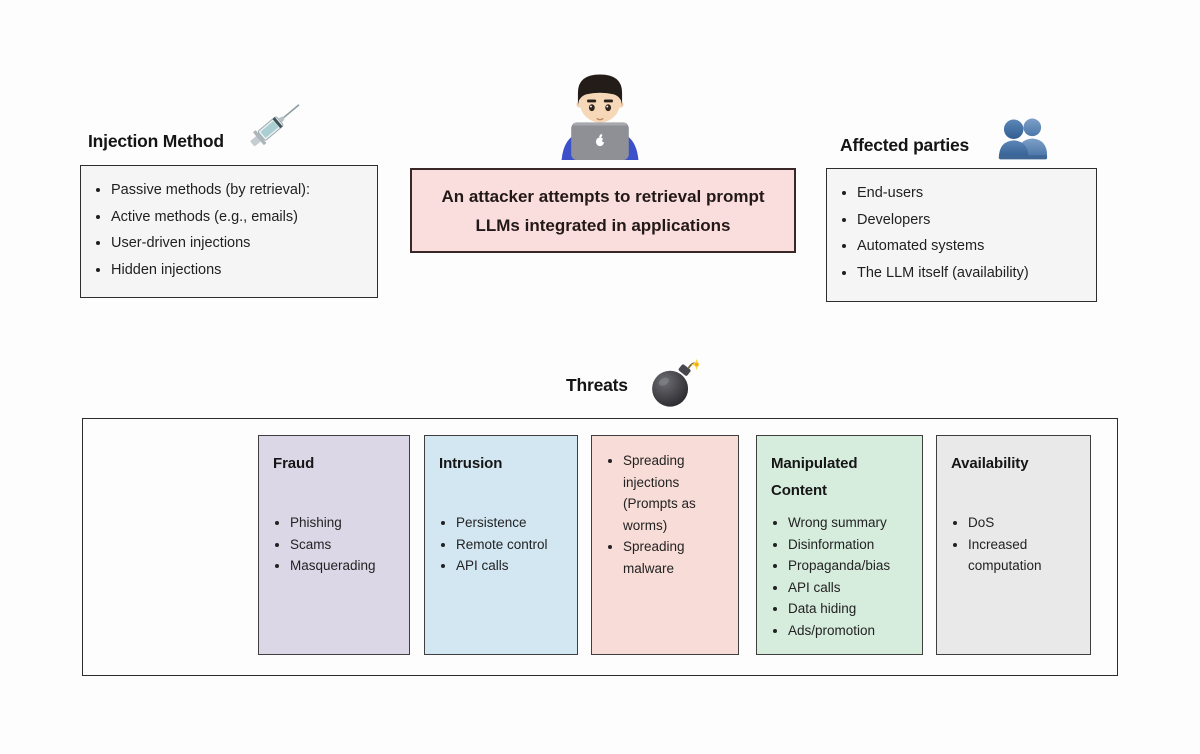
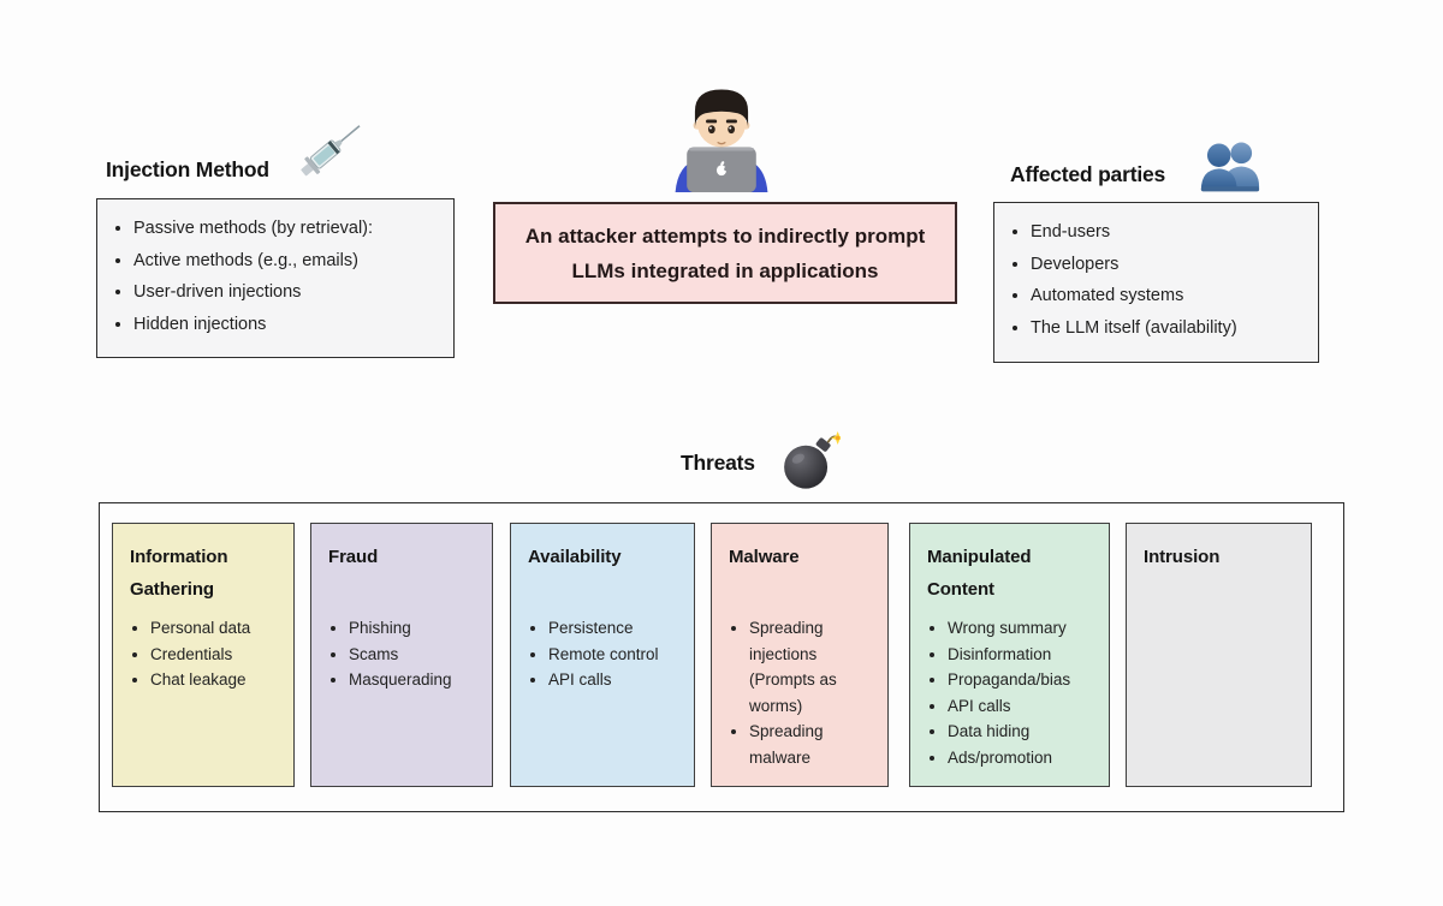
  Injection Method
  Passive methods (by retrieval):
  Active methods (e.g., emails)
  User-driven injections
  Hidden injections
- An attacker attempts to retrieval prompt
+ An attacker attempts to indirectly prompt
  LLMs integrated in applications
  Affected parties
  End-users
  Developers
  Automated systems
  The LLM itself (availability)
  Threats
+ Information Gathering
+ Personal data
+ Credentials
+ Chat leakage
  Fraud
  Phishing
  Scams
  Masquerading
- Intrusion
+ Availability
  Persistence
  Remote control
  API calls
+ Malware
  Spreading injections (Prompts as worms)
  Spreading malware
  Manipulated Content
  Wrong summary
  Disinformation
  Propaganda/bias
  API calls
  Data hiding
  Ads/promotion
- Availability
+ Intrusion
- DoS
- Increased computation
